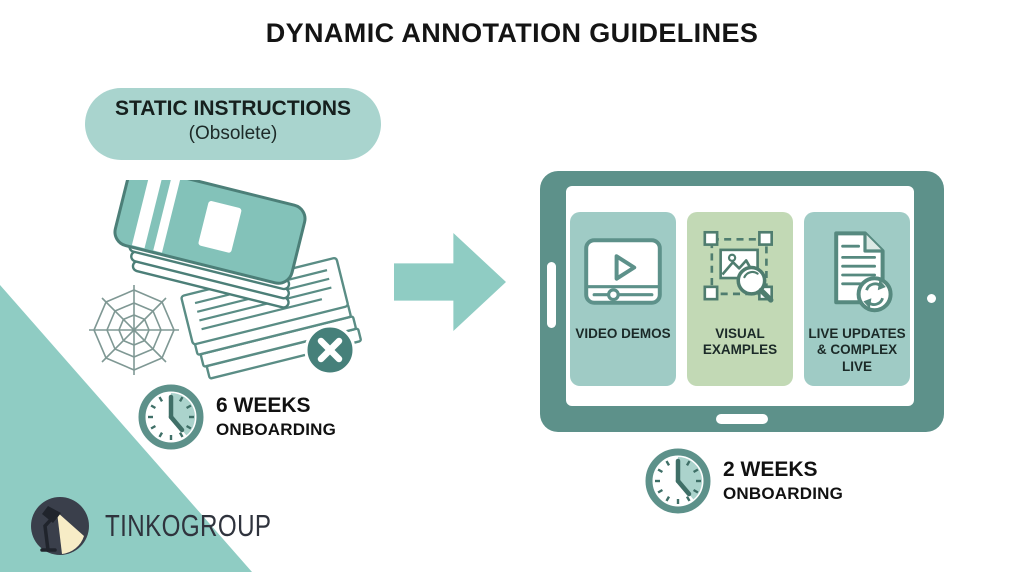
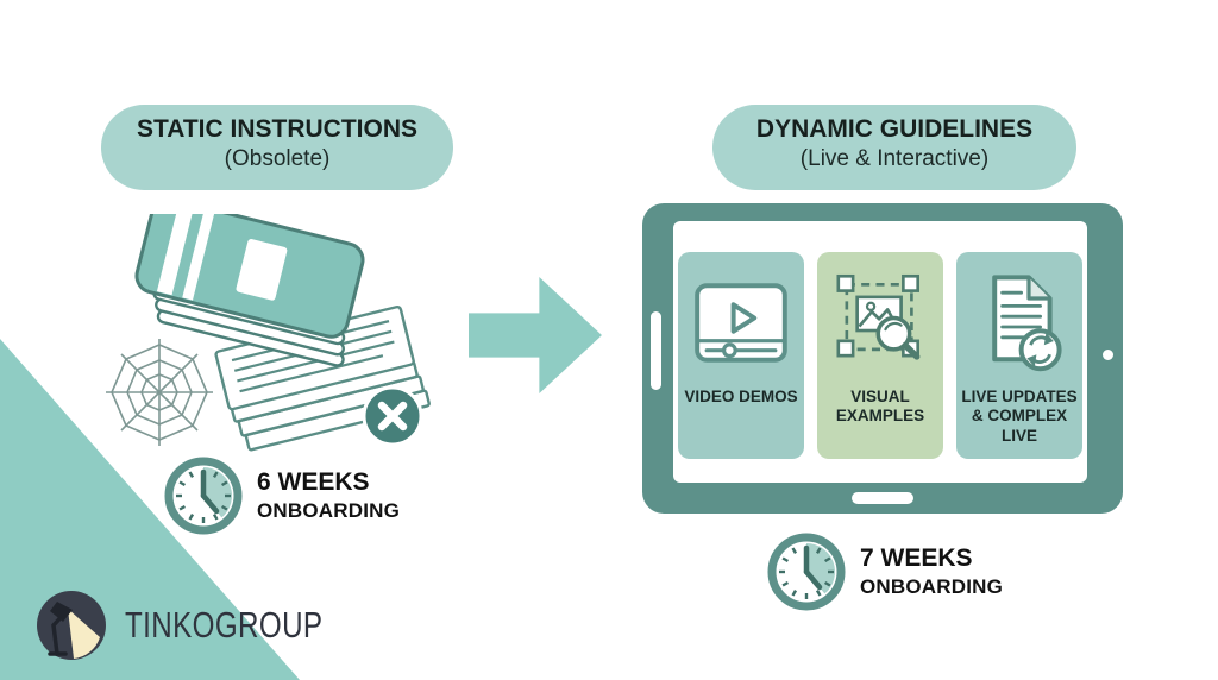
- DYNAMIC ANNOTATION GUIDELINES
  STATIC INSTRUCTIONS
  (Obsolete)
  6 WEEKS
  ONBOARDING
+ DYNAMIC GUIDELINES
+ (Live & Interactive)
  VIDEO DEMOS
  VISUAL EXAMPLES
  LIVE UPDATES & COMPLEX LIVE
- 2 WEEKS
+ 7 WEEKS
  ONBOARDING
  TINKOGROUP
